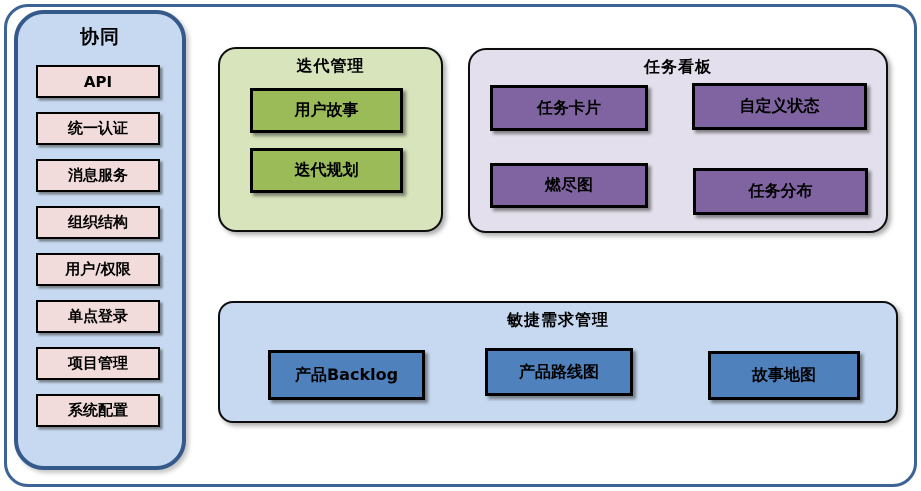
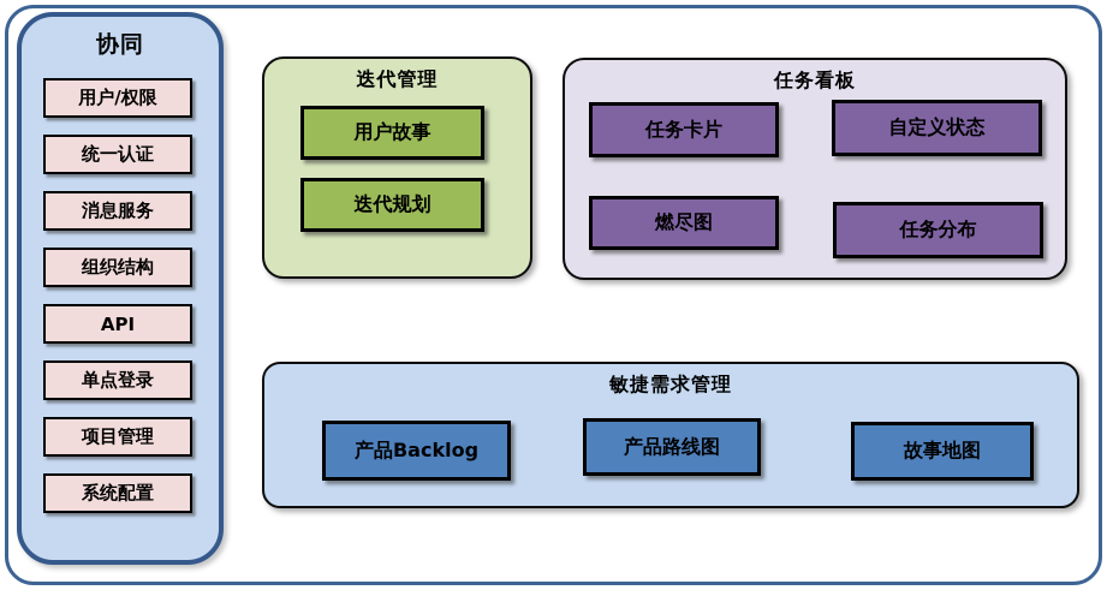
  协同
- API
+ 用户/权限
  统一认证
  消息服务
  组织结构
- 用户/权限
+ API
  单点登录
  项目管理
  系统配置
  迭代管理
  用户故事
  迭代规划
  任务看板
  任务卡片
  自定义状态
  燃尽图
  任务分布
  敏捷需求管理
  产品Backlog
  产品路线图
  故事地图
